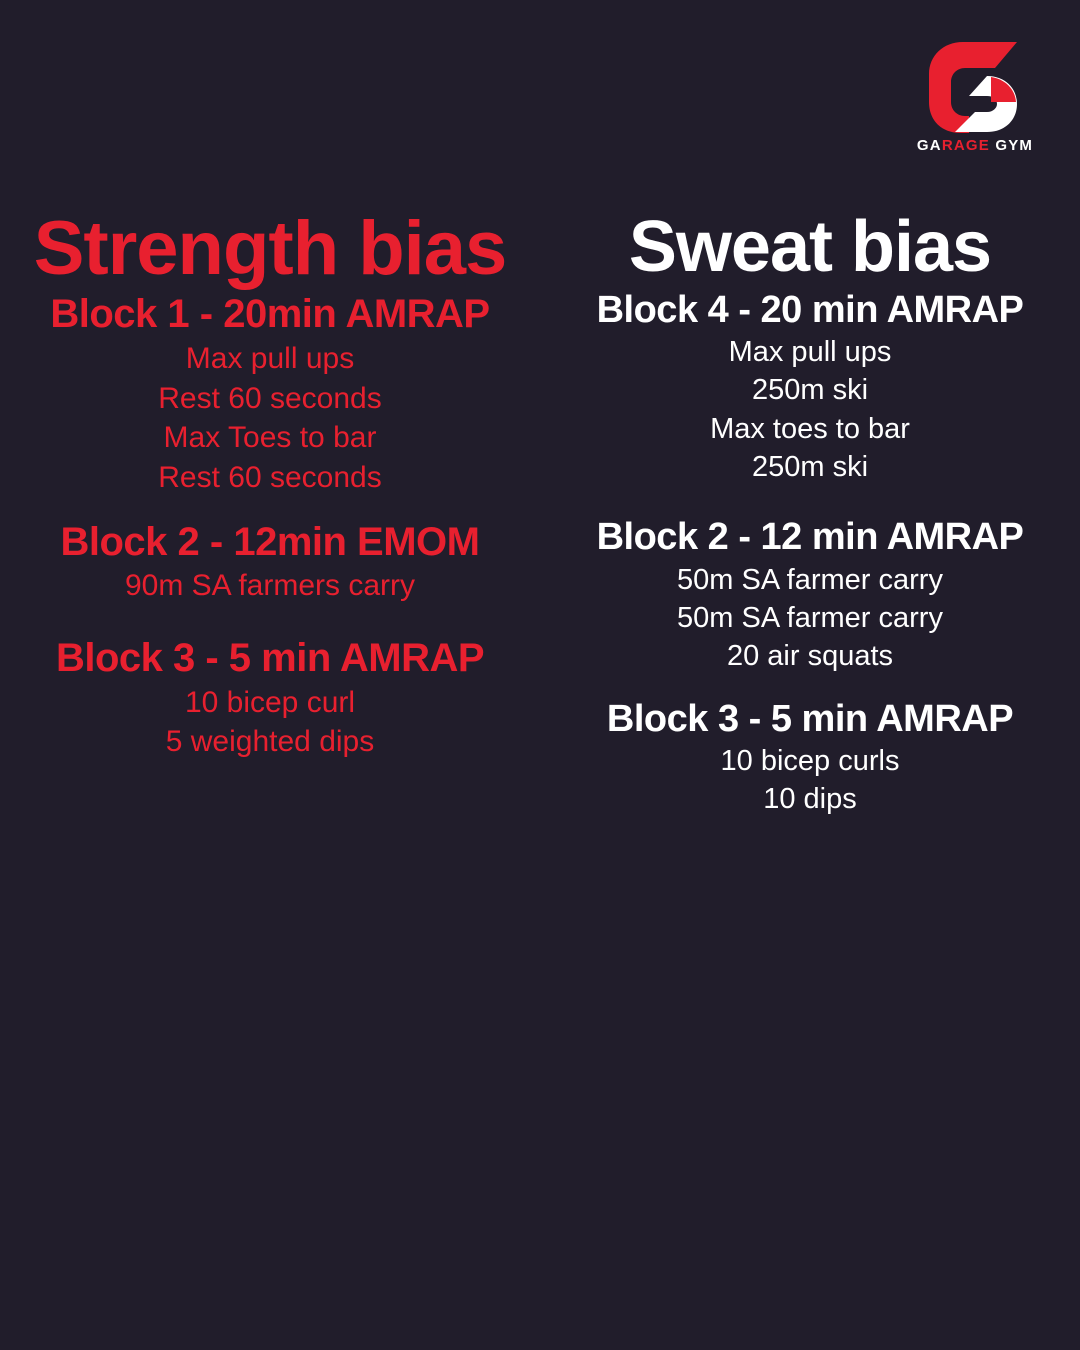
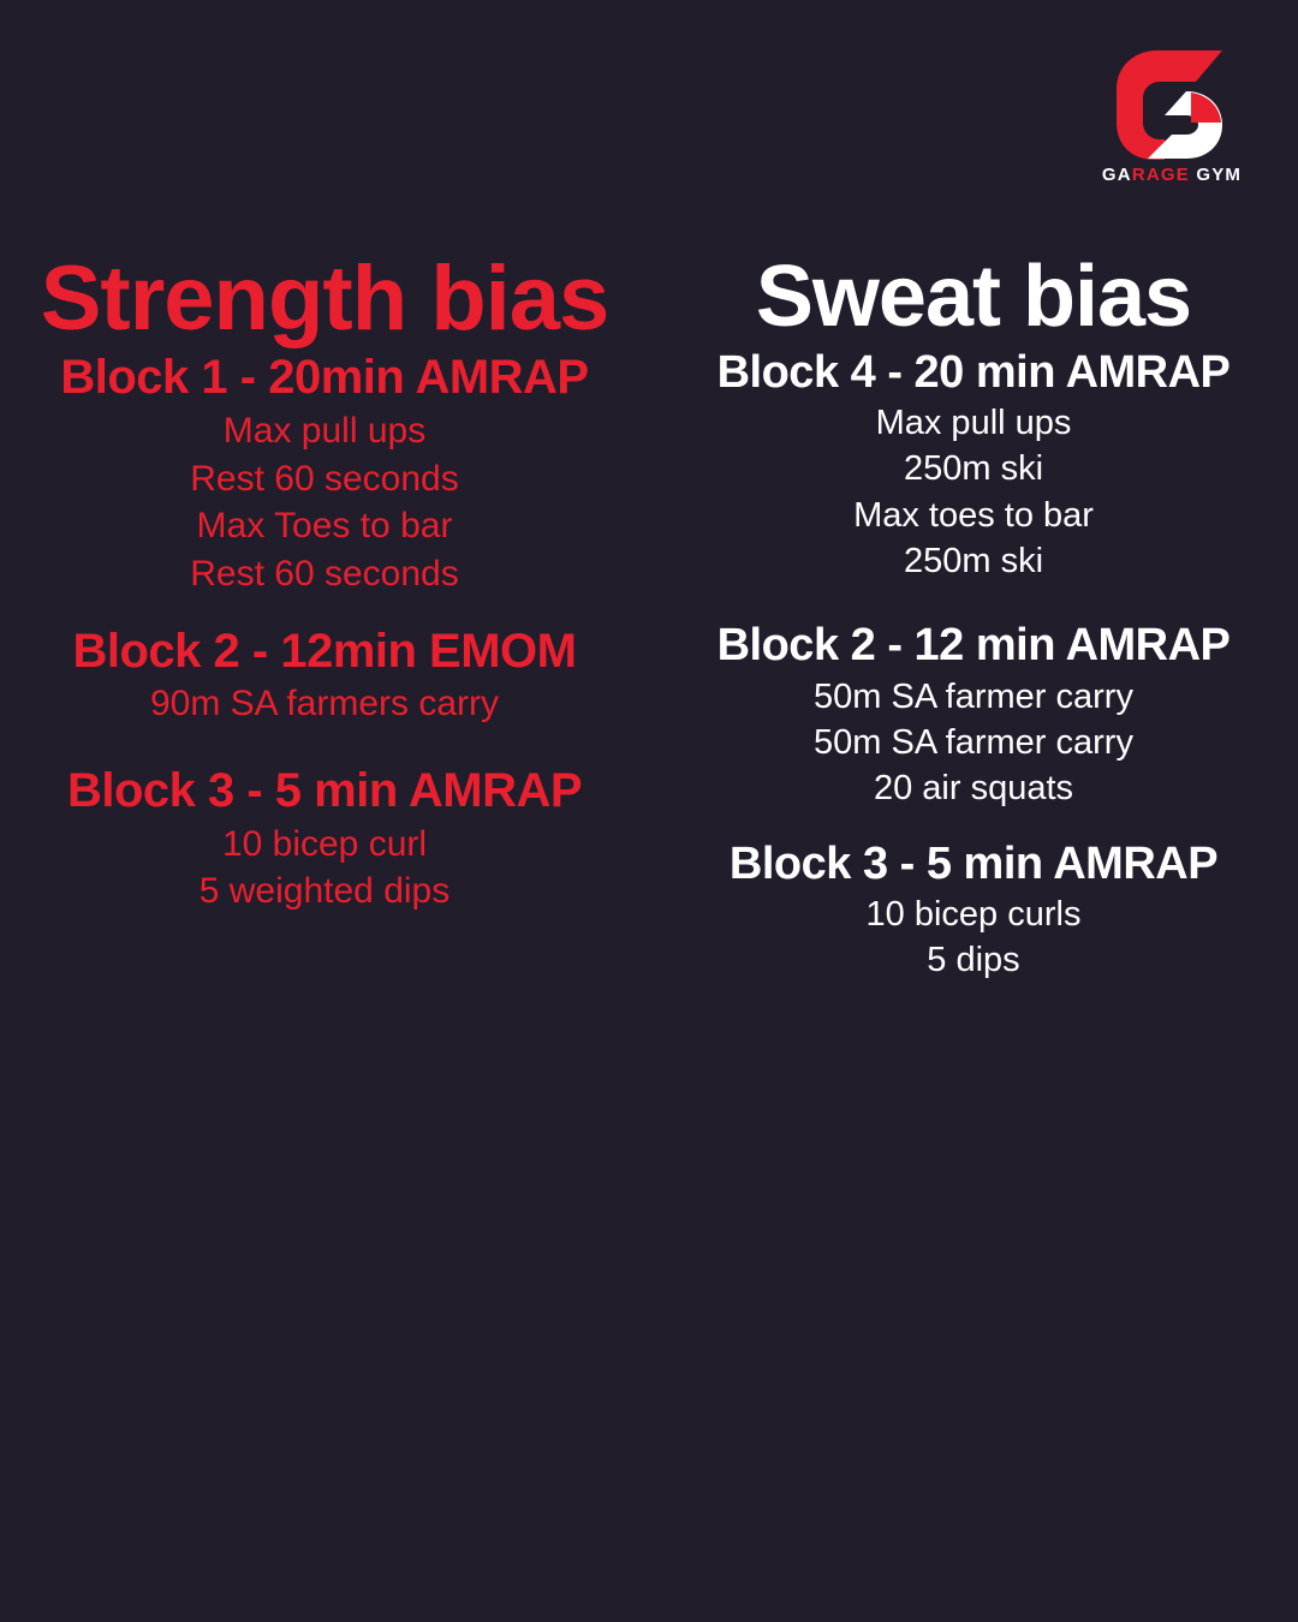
  GARAGE GYM
  Strength bias
  Block 1 - 20min AMRAP
  Max pull ups
  Rest 60 seconds
  Max Toes to bar
  Rest 60 seconds
  Block 2 - 12min EMOM
  90m SA farmers carry
  Block 3 - 5 min AMRAP
  10 bicep curl
  5 weighted dips
  Sweat bias
  Block 4 - 20 min AMRAP
  Max pull ups
  250m ski
  Max toes to bar
  250m ski
  Block 2 - 12 min AMRAP
  50m SA farmer carry
  50m SA farmer carry
  20 air squats
  Block 3 - 5 min AMRAP
  10 bicep curls
- 10 dips
+ 5 dips
